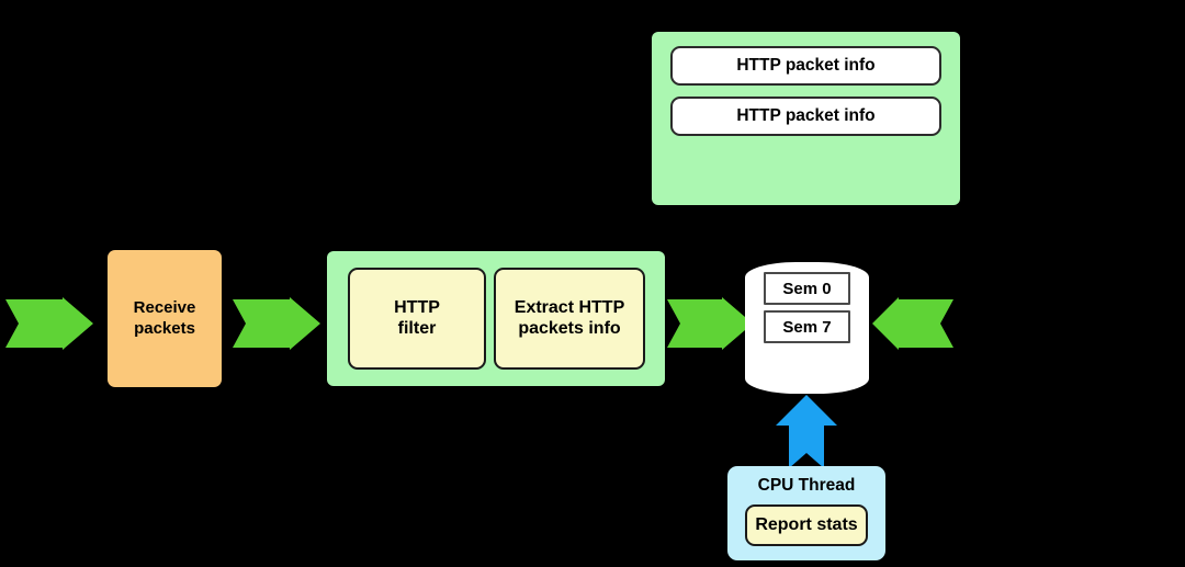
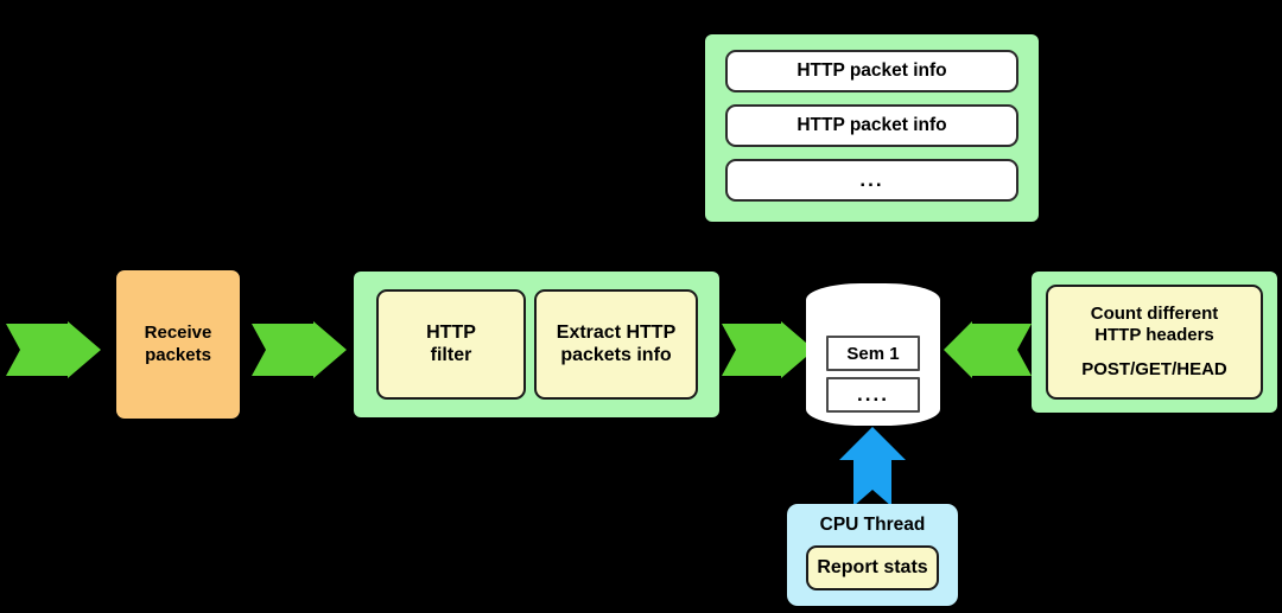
  HTTP packet info
  HTTP packet info
+ ...
  Receive
  packets
  HTTP
  filter
  Extract HTTP
  packets info
- Sem 0
- Sem 7
+ Sem 1
+ ....
+ Count different
+ HTTP headers
+ POST/GET/HEAD
  CPU Thread
  Report stats
